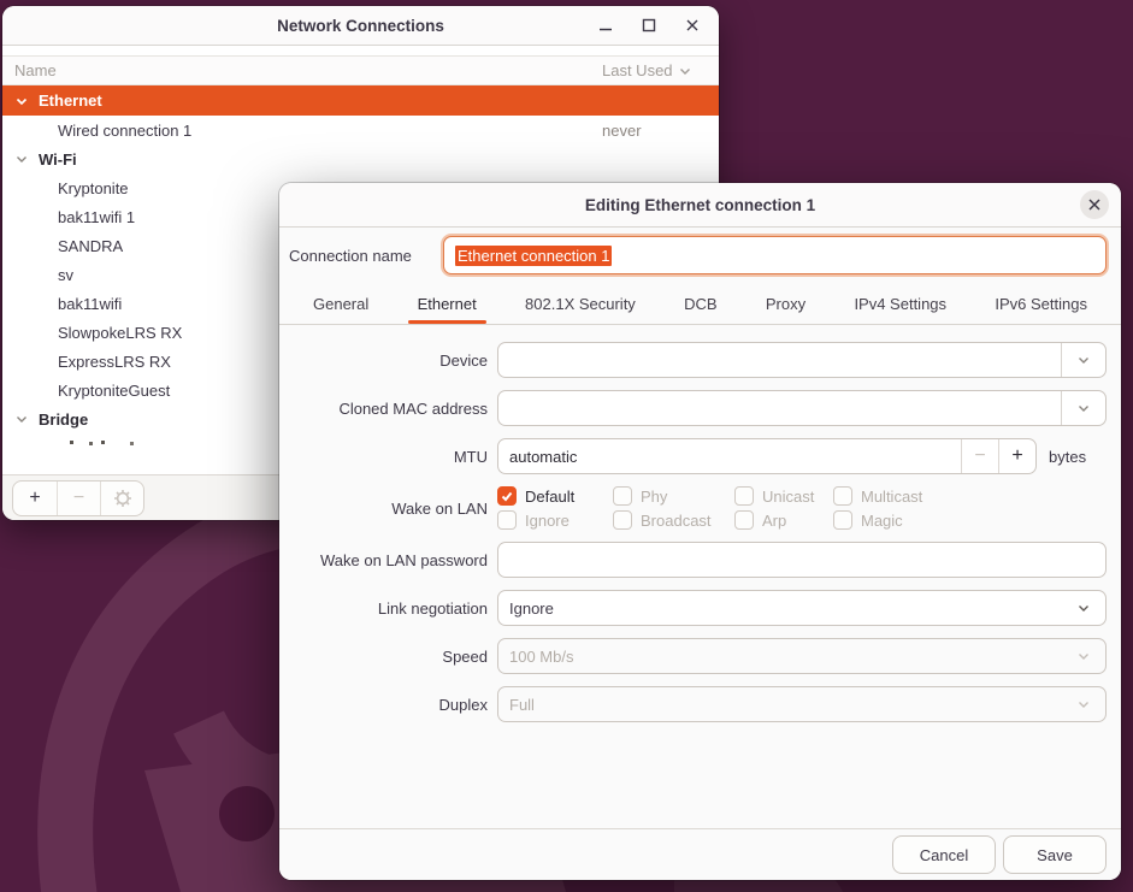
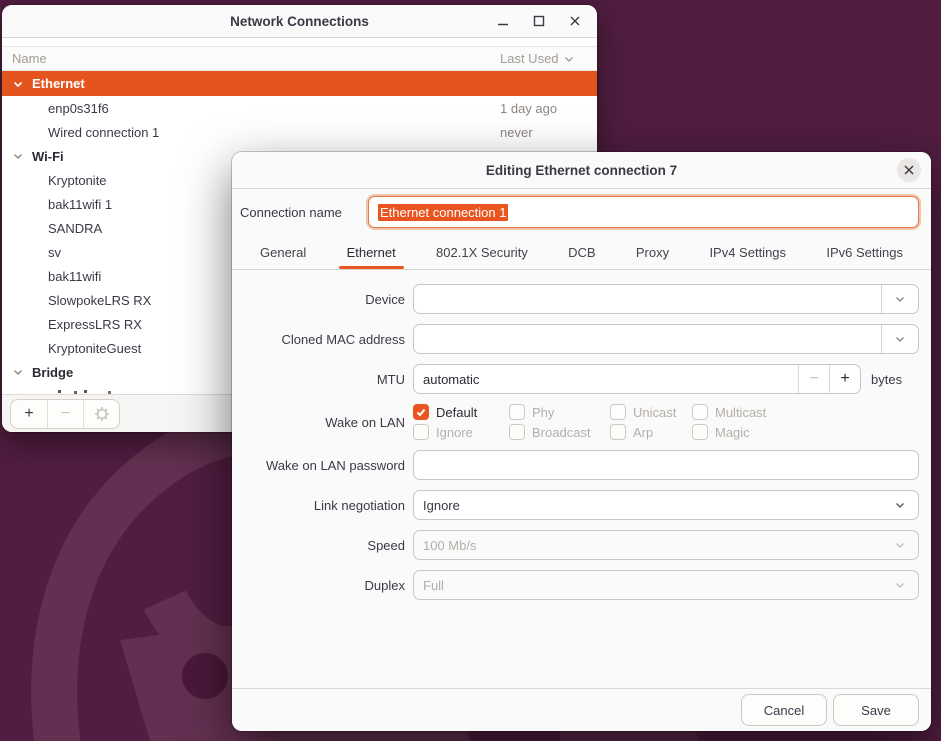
  Network Connections
  Name
  Last Used
  Ethernet
+ enp0s31f6
+ 1 day ago
  Wired connection 1
  never
  Wi-Fi
  Kryptonite
  bak11wifi 1
  SANDRA
  sv
  bak11wifi
  SlowpokeLRS RX
  ExpressLRS RX
  KryptoniteGuest
  Bridge
  +
  −
- Editing Ethernet connection 1
+ Editing Ethernet connection 7
  Connection name
  Ethernet connection 1
  General
  Ethernet
  802.1X Security
  DCB
  Proxy
  IPv4 Settings
  IPv6 Settings
  Device
  Cloned MAC address
  MTU
  automatic
  −
  +
  bytes
  Wake on LAN
  Default
  Phy
  Unicast
  Multicast
  Ignore
  Broadcast
  Arp
  Magic
  Wake on LAN password
  Link negotiation
  Ignore
  Speed
  100 Mb/s
  Duplex
  Full
  Cancel
  Save
